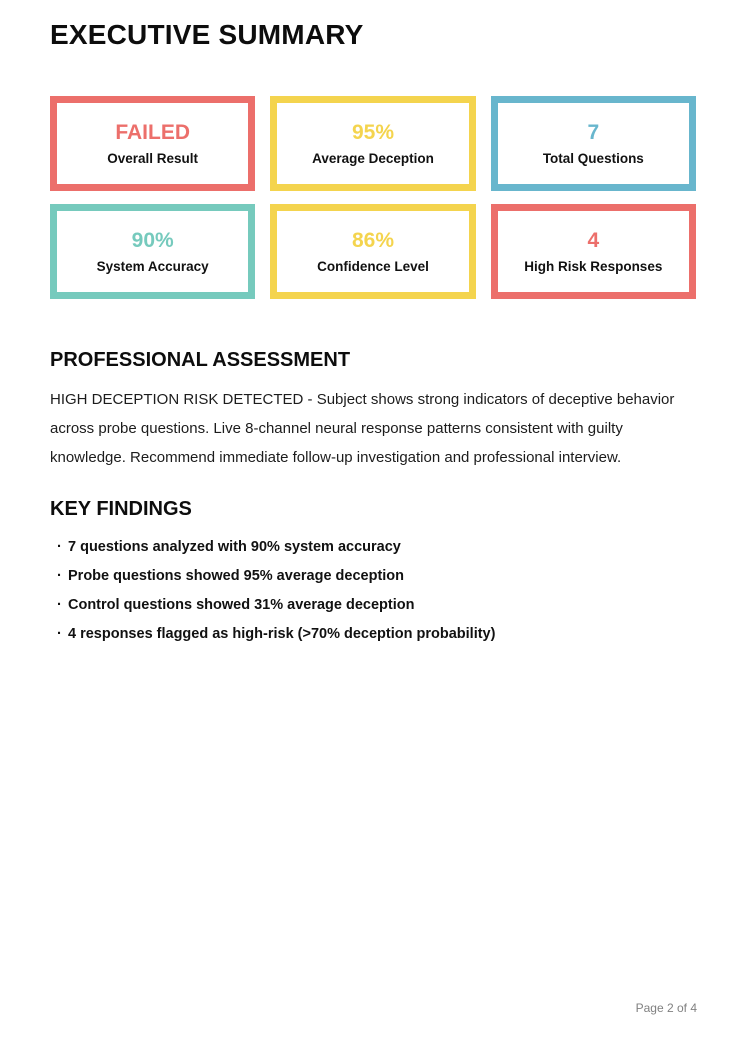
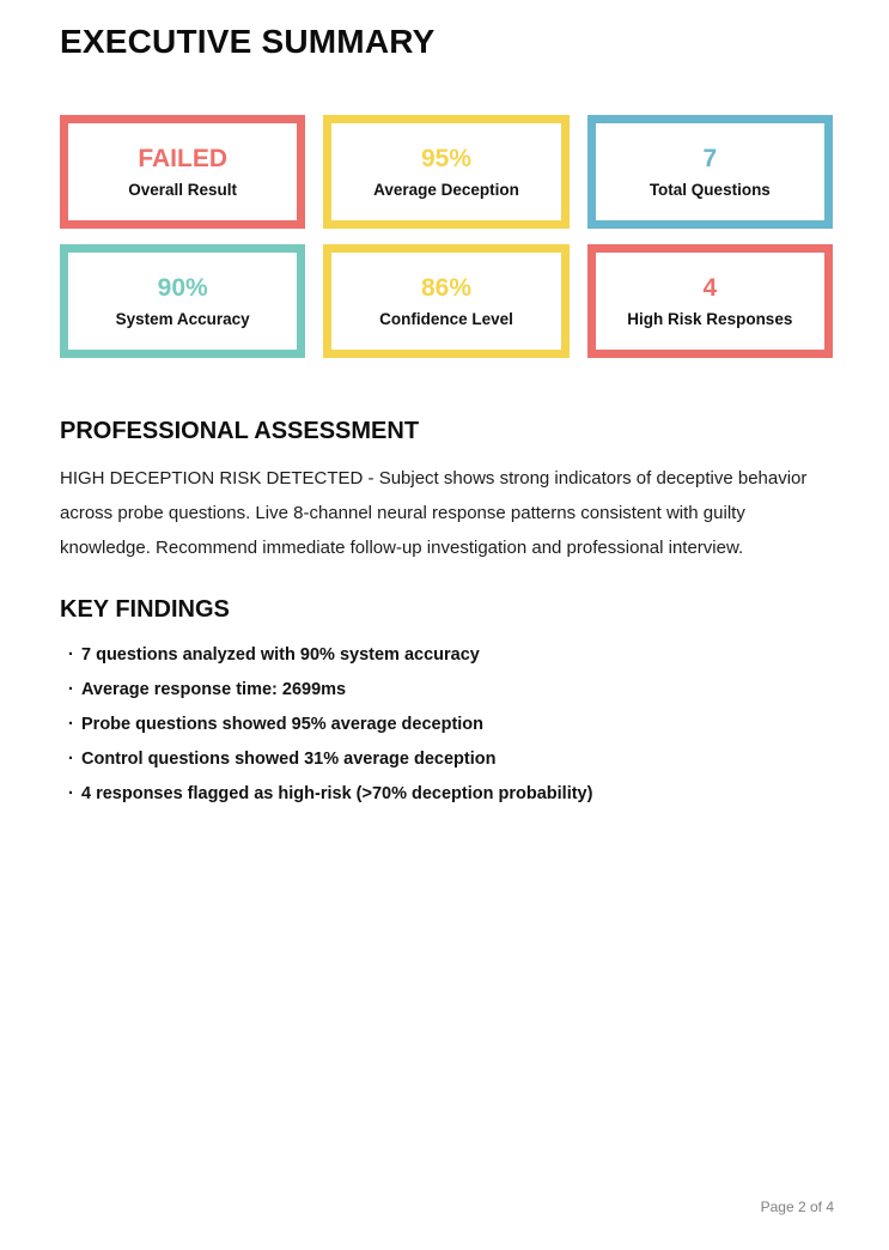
  EXECUTIVE SUMMARY
  FAILED
  Overall Result
  95%
  Average Deception
  7
  Total Questions
  90%
  System Accuracy
  86%
  Confidence Level
  4
  High Risk Responses
  PROFESSIONAL ASSESSMENT
  HIGH DECEPTION RISK DETECTED - Subject shows strong indicators of deceptive behavior across probe questions. Live 8-channel neural response patterns consistent with guilty knowledge. Recommend immediate follow-up investigation and professional interview.
  KEY FINDINGS
  7 questions analyzed with 90% system accuracy
+ Average response time: 2699ms
  Probe questions showed 95% average deception
  Control questions showed 31% average deception
  4 responses flagged as high-risk (>70% deception probability)
  Page 2 of 4
